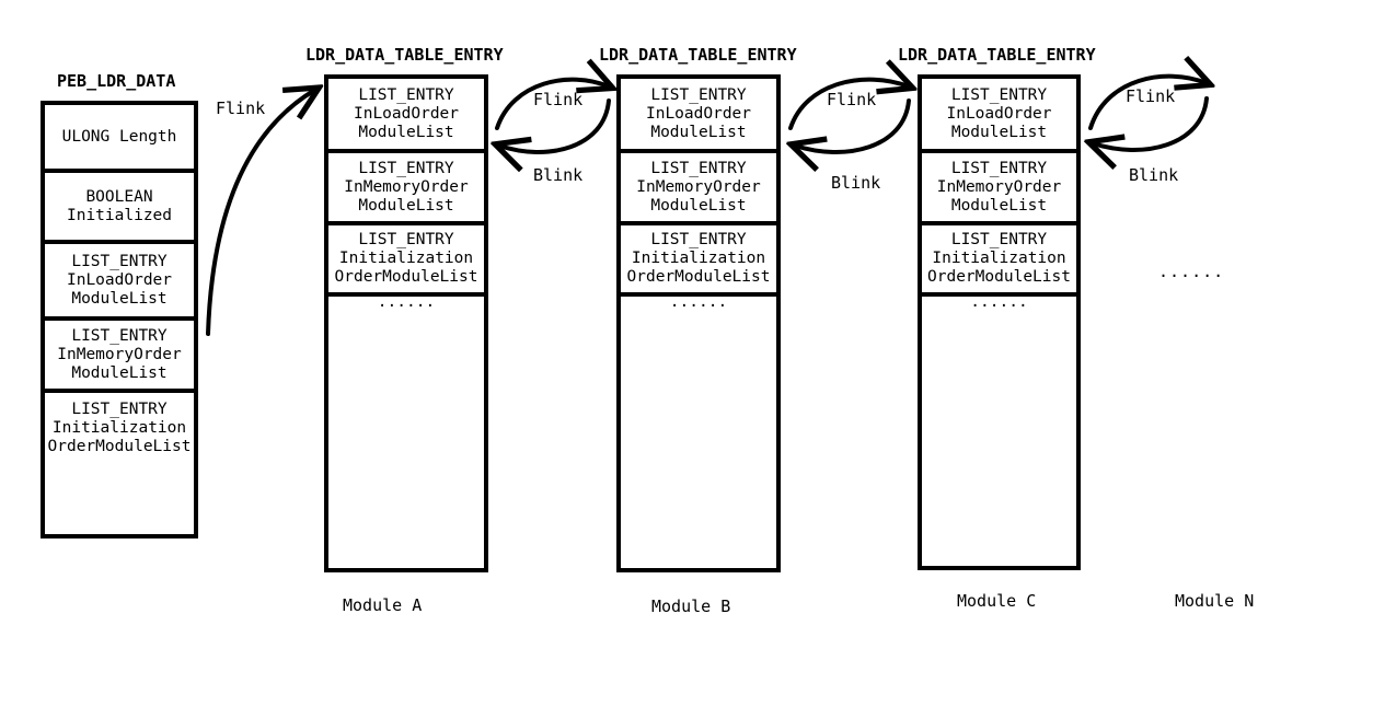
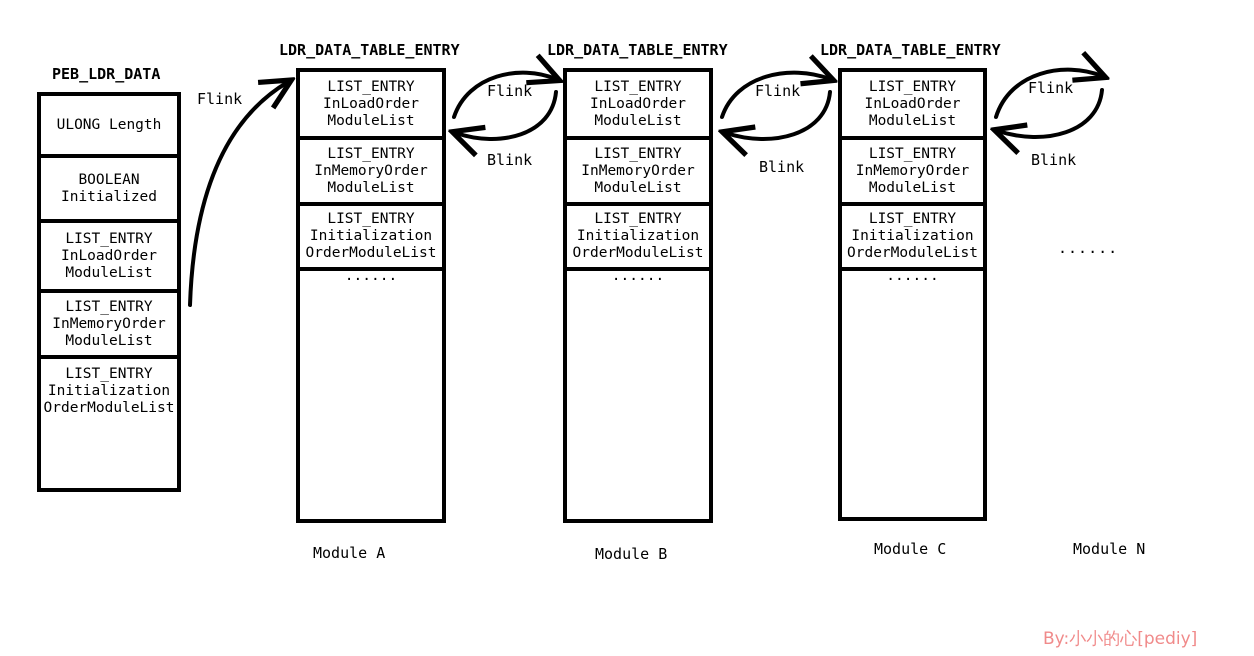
  PEB_LDR_DATA
  ULONG Length
  BOOLEAN
  Initialized
  LIST_ENTRY
  InLoadOrder
  ModuleList
  LIST_ENTRY
  InMemoryOrder
  ModuleList
  LIST_ENTRY
  Initialization
  OrderModuleList
  LDR_DATA_TABLE_ENTRY
  LIST_ENTRY
  InLoadOrder
  ModuleList
  LIST_ENTRY
  InMemoryOrder
  ModuleList
  LIST_ENTRY
  Initialization
  OrderModuleList
  ······
  LDR_DATA_TABLE_ENTRY
  LIST_ENTRY
  InLoadOrder
  ModuleList
  LIST_ENTRY
  InMemoryOrder
  ModuleList
  LIST_ENTRY
  Initialization
  OrderModuleList
  ······
  LDR_DATA_TABLE_ENTRY
  LIST_ENTRY
  InLoadOrder
  ModuleList
  LIST_ENTRY
  InMemoryOrder
  ModuleList
  LIST_ENTRY
  Initialization
  OrderModuleList
  ······
  ······
  Flink
  Flink
  Blink
  Flink
  Blink
  Flink
  Blink
  Module A
  Module B
  Module C
  Module N
+ By:小小的心[pediy]
